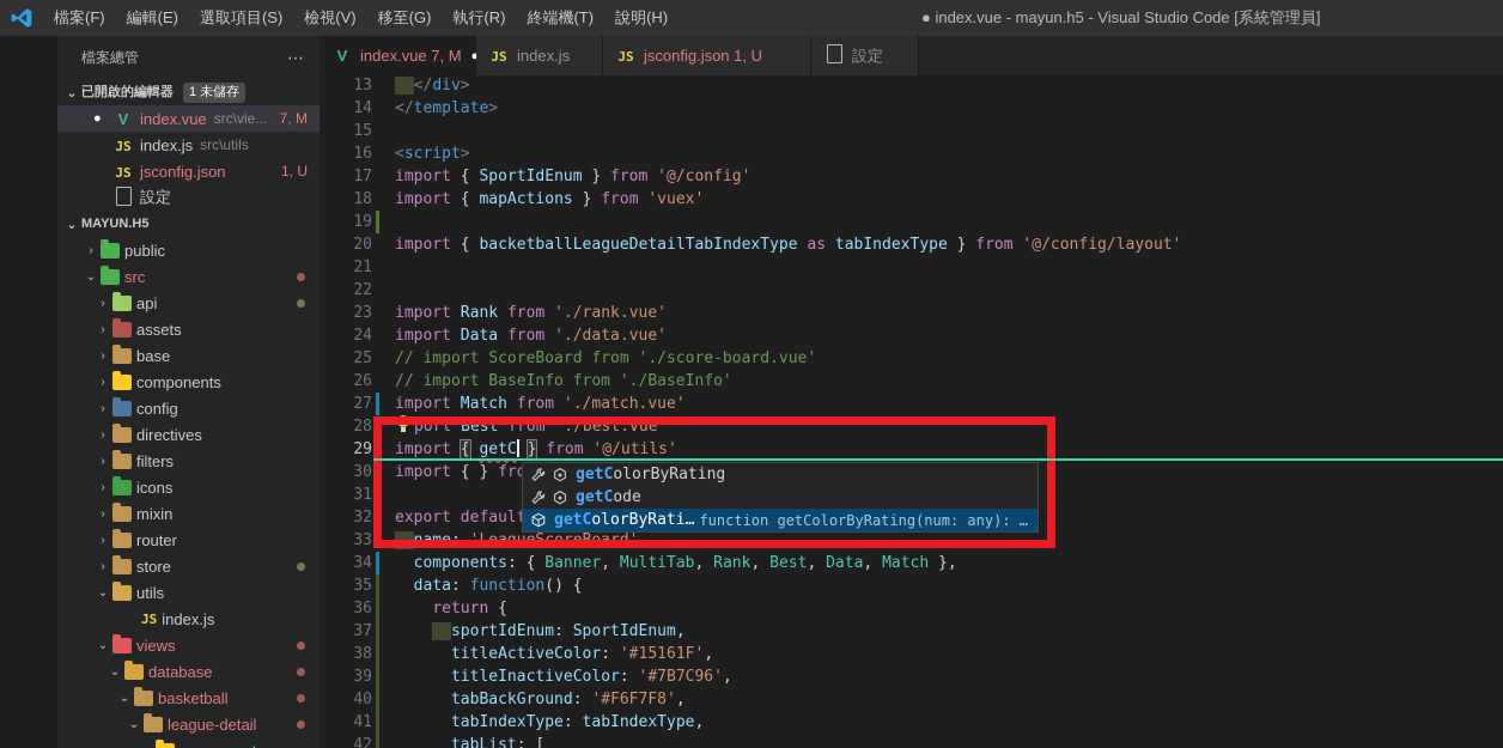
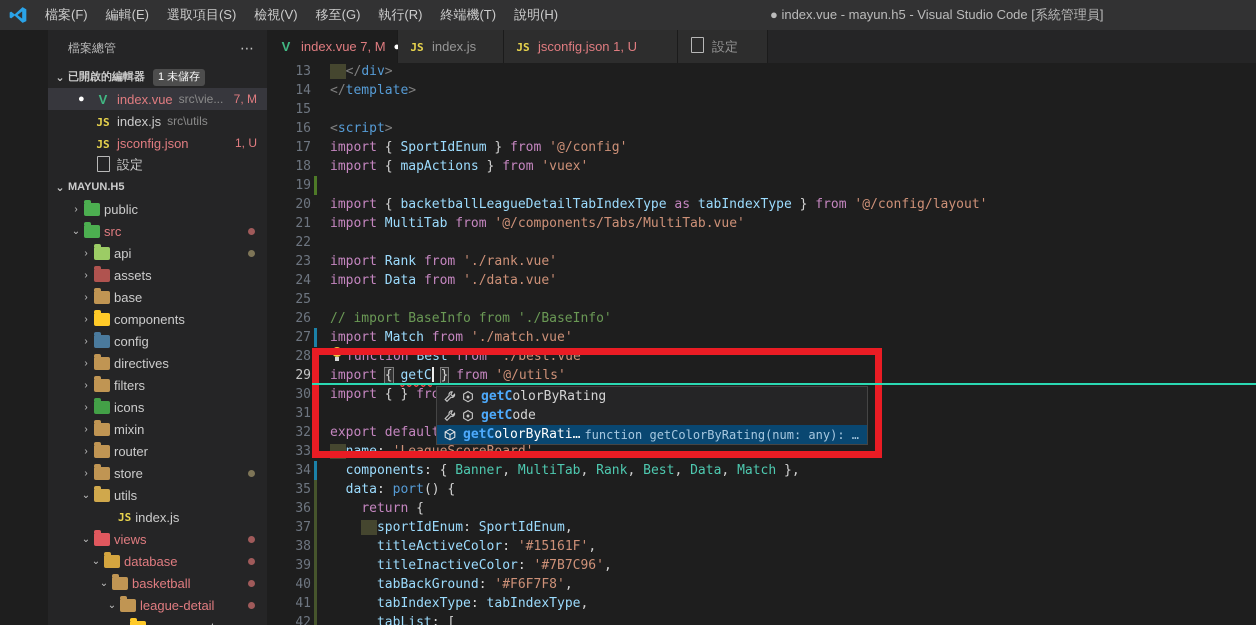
  檔案(F)
  編輯(E)
  選取項目(S)
  檢視(V)
  移至(G)
  執行(R)
  終端機(T)
  說明(H)
  ● index.vue - mayun.h5 - Visual Studio Code [系統管理員]
  檔案總管
  ⋯
  ⌄
  已開啟的編輯器
  1 未儲存
  ●
  V
  index.vue
  src\vie...
  7, M
  JS
  index.js
  src\utils
  JS
  jsconfig.json
  1, U
  設定
  ⌄
  MAYUN.H5
  ›
  public
  ⌄
  src
  ›
  api
  ›
  assets
  ›
  base
  ›
  components
  ›
  config
  ›
  directives
  ›
  filters
  ›
  icons
  ›
  mixin
  ›
  router
  ›
  store
  ⌄
  utils
  JS
  index.js
  ⌄
  views
  ⌄
  database
  ⌄
  basketball
  ⌄
  league-detail
  V
  index.vue 7, M
  ●
  JS
  index.js
  JS
  jsconfig.json 1, U
  設定
  13
  </div>
  14
  </template>
  15
  16
  <script>
  17
  import { SportIdEnum } from '@/config'
  18
  import { mapActions } from 'vuex'
  19
  20
  import { backetballLeagueDetailTabIndexType as tabIndexType } from '@/config/layout'
  21
+ import MultiTab from '@/components/Tabs/MultiTab.vue'
  22
  23
  import Rank from './rank.vue'
  24
  import Data from './data.vue'
  25
- // import ScoreBoard from './score-board.vue'
  26
  // import BaseInfo from './BaseInfo'
  27
  import Match from './match.vue'
  28
- port Best from './best.vue'
+ function Best from './best.vue'
  29
  import { getC } from '@/utils'
  30
  31
  32
  export defaul
  33
  name: 'LeagueScoreBoard',
  34
  components: { Banner, MultiTab, Rank, Best, Data, Match },
  35
- data: function() {
+ data: port() {
  36
  return {
  37
  sportIdEnum: SportIdEnum,
  38
  titleActiveColor: '#15161F',
  39
  titleInactiveColor: '#7B7C96',
  40
  tabBackGround: '#F6F7F8',
  41
  tabIndexType: tabIndexType,
  42
  tabList: [
  getColorByRating
  getCode
  getColorByRati…
  function getColorByRating(num: any): …
